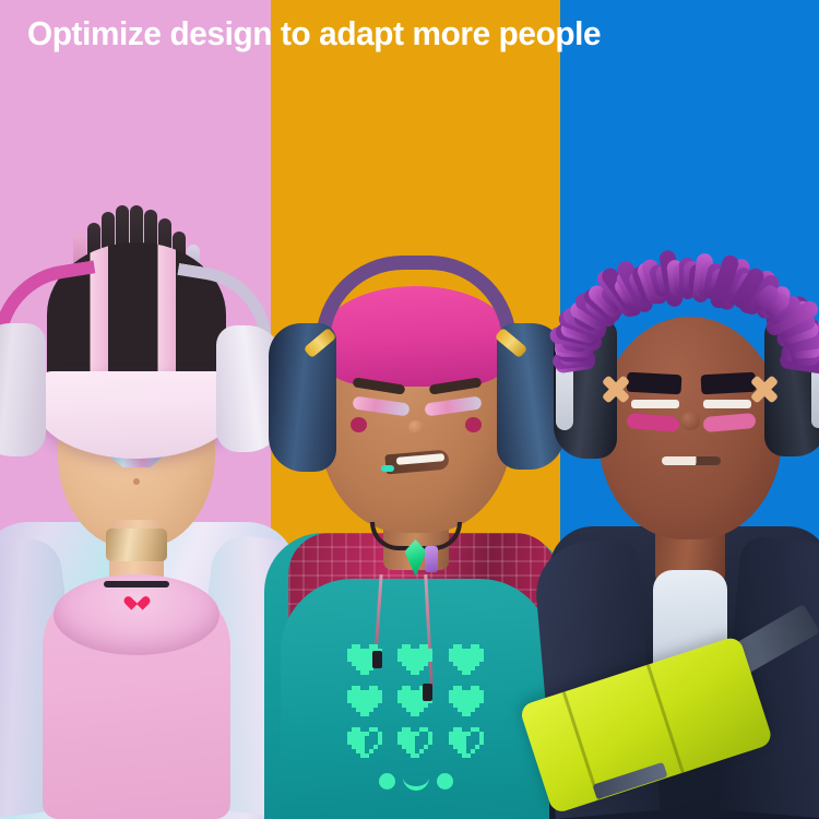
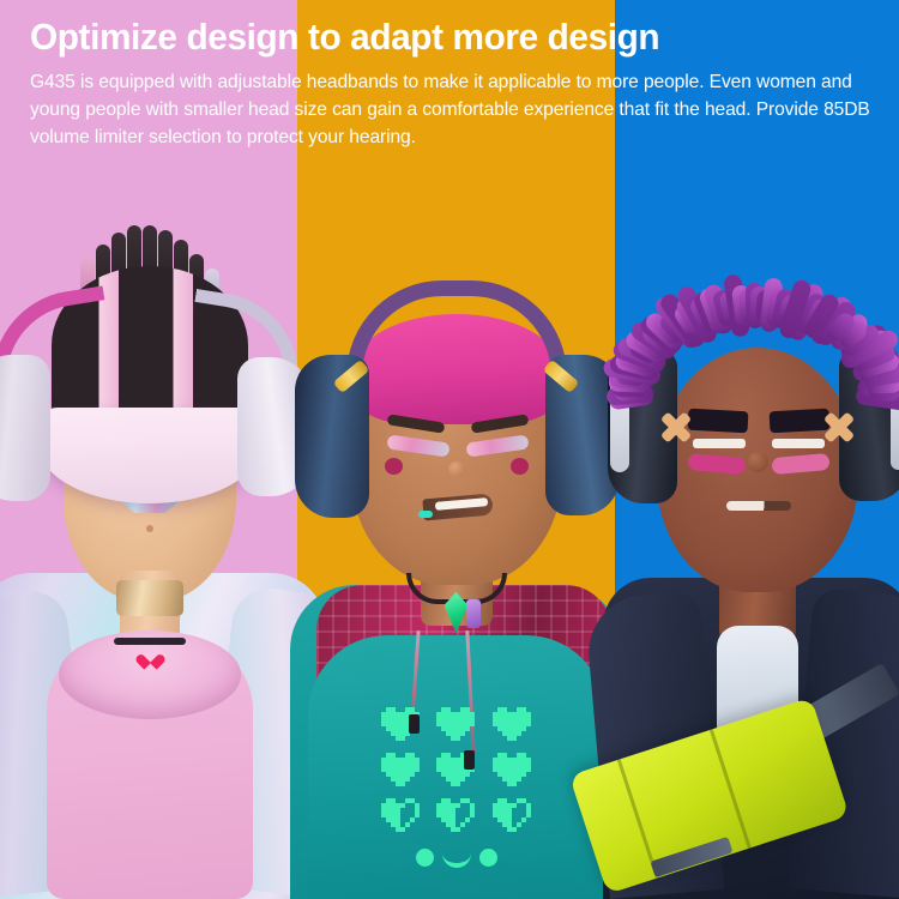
- Optimize design to adapt more people
+ Optimize design to adapt more design
+ G435 is equipped with adjustable headbands to make it applicable to more people. Even women and young people with smaller head size can gain a comfortable experience that fit the head. Provide 85DB volume limiter selection to protect your hearing.
